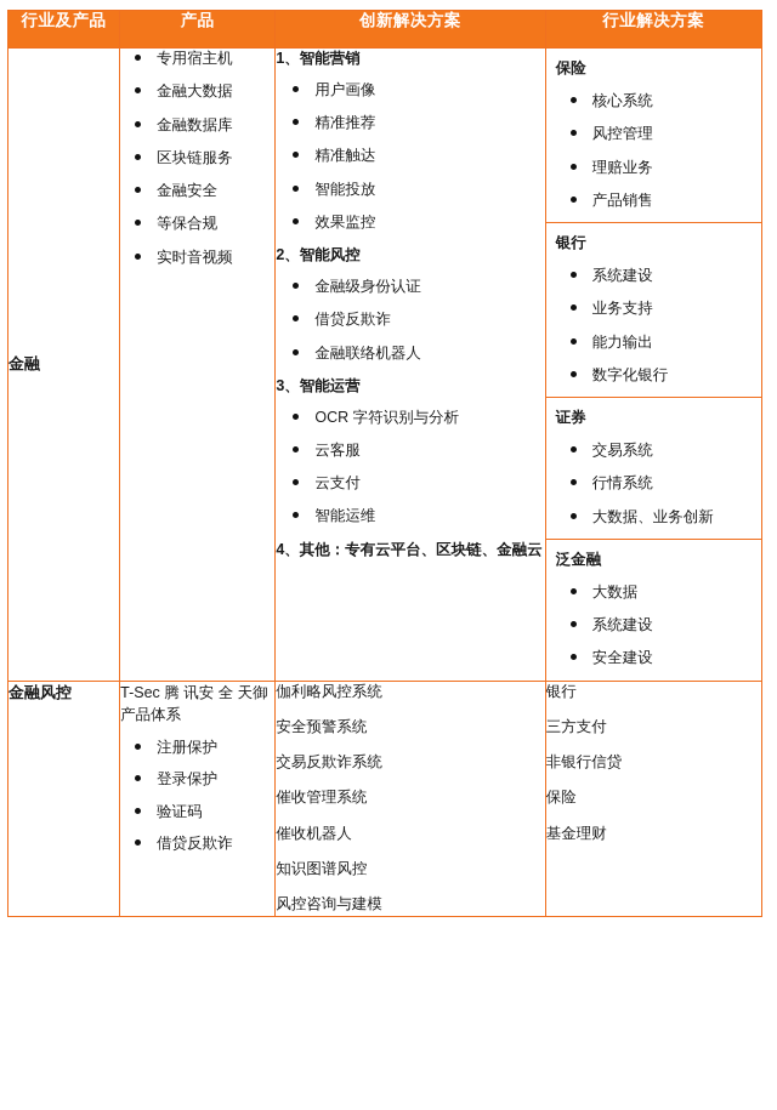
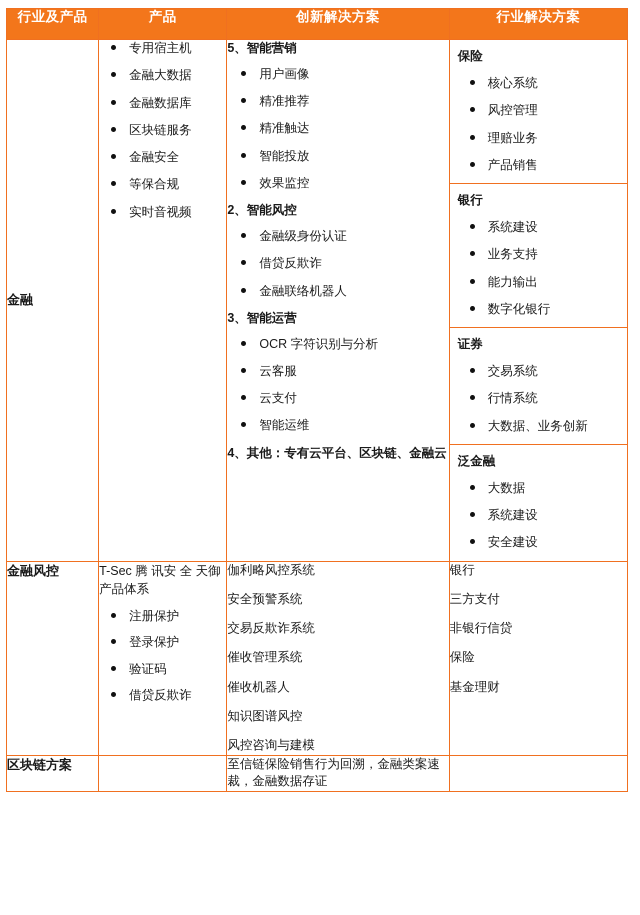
  行业及产品	产品	创新解决方案	行业解决方案
- 金融	专用宿主机 金融大数据 金融数据库 区块链服务 金融安全 等保合规 实时音视频	1、智能营销 用户画像 精准推荐 精准触达 智能投放 效果监控 2、智能风控 金融级身份认证 借贷反欺诈 金融联络机器人 3、智能运营 OCR 字符识别与分析 云客服 云支付 智能运维 4、其他：专有云平台、区块链、金融云	保险 核心系统 风控管理 理赔业务 产品销售 银行 系统建设 业务支持 能力输出 数字化银行 证券 交易系统 行情系统 大数据、业务创新 泛金融 大数据 系统建设 安全建设
+ 金融	专用宿主机 金融大数据 金融数据库 区块链服务 金融安全 等保合规 实时音视频	5、智能营销 用户画像 精准推荐 精准触达 智能投放 效果监控 2、智能风控 金融级身份认证 借贷反欺诈 金融联络机器人 3、智能运营 OCR 字符识别与分析 云客服 云支付 智能运维 4、其他：专有云平台、区块链、金融云	保险 核心系统 风控管理 理赔业务 产品销售 银行 系统建设 业务支持 能力输出 数字化银行 证券 交易系统 行情系统 大数据、业务创新 泛金融 大数据 系统建设 安全建设
  金融风控	T-Sec 腾 讯安 全 天御产品体系 注册保护 登录保护 验证码 借贷反欺诈	伽利略风控系统 安全预警系统 交易反欺诈系统 催收管理系统 催收机器人 知识图谱风控 风控咨询与建模	银行 三方支付 非银行信贷 保险 基金理财
+ 区块链方案		至信链保险销售行为回溯，金融类案速裁，金融数据存证
